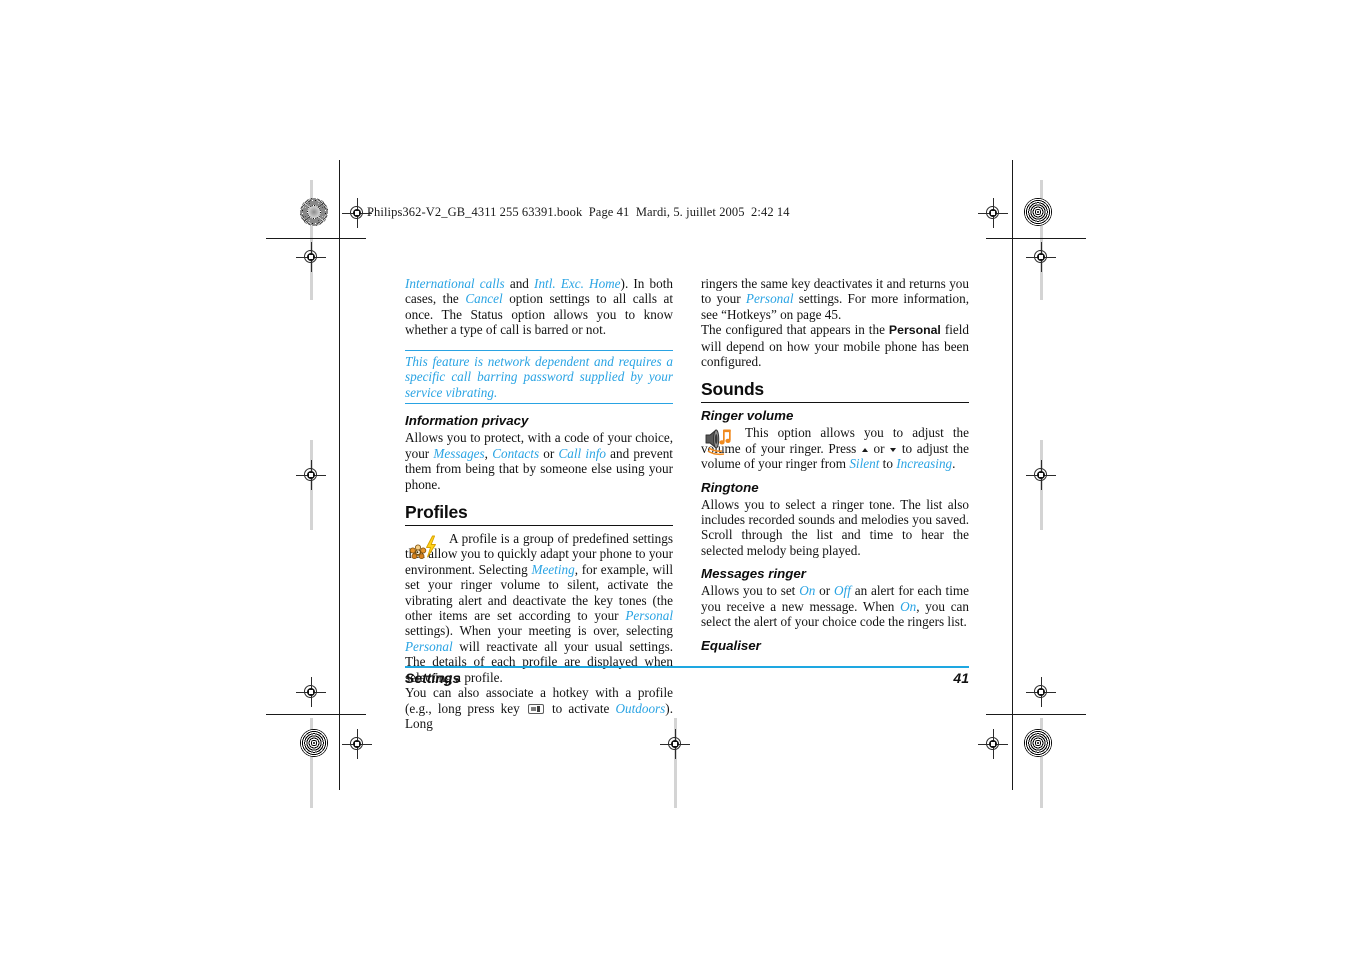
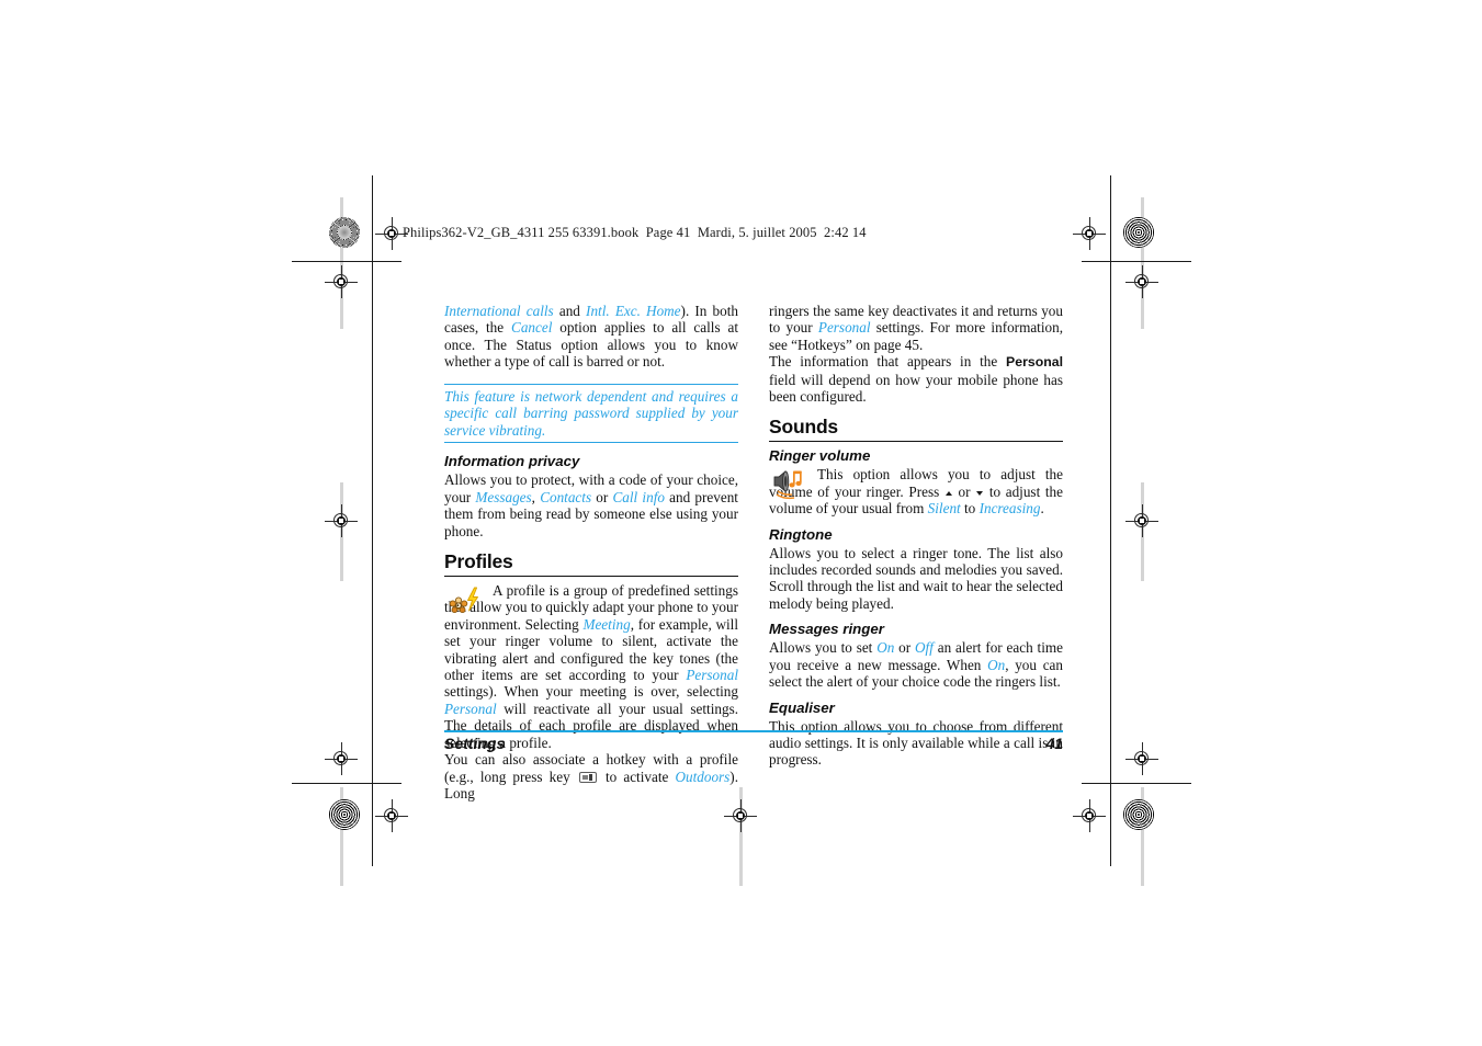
  Philips362-V2_GB_4311 255 63391.book Page 41 Mardi, 5. juillet 2005 2:42 14
- International calls and Intl. Exc. Home). In both cases, the Cancel option settings to all calls at once. The Status option allows you to know whether a type of call is barred or not.
+ International calls and Intl. Exc. Home). In both cases, the Cancel option applies to all calls at once. The Status option allows you to know whether a type of call is barred or not.
  This feature is network dependent and requires a specific call barring password supplied by your service vibrating.
  Information privacy
- Allows you to protect, with a code of your choice, your Messages, Contacts or Call info and prevent them from being that by someone else using your phone.
+ Allows you to protect, with a code of your choice, your Messages, Contacts or Call info and prevent them from being read by someone else using your phone.
  Profiles
- A profile is a group of predefined settings th allow you to quickly adapt your phone to your environment. Selecting Meeting, for example, will set your ringer volume to silent, activate the vibrating alert and deactivate the key tones (the other items are set according to your Personal settings). When your meeting is over, selecting Personal will reactivate all your usual settings. The details of each profile are displayed when selecting a profile.
+ A profile is a group of predefined settings th allow you to quickly adapt your phone to your environment. Selecting Meeting, for example, will set your ringer volume to silent, activate the vibrating alert and configured the key tones (the other items are set according to your Personal settings). When your meeting is over, selecting Personal will reactivate all your usual settings. The details of each profile are displayed when selecting a profile.
  You can also associate a hotkey with a profile (e.g., long press key to activate Outdoors). Long
  ringers the same key deactivates it and returns you to your Personal settings. For more information, see “Hotkeys” on page 45.
- The configured that appears in the Personal field will depend on how your mobile phone has been configured.
+ The information that appears in the Personal field will depend on how your mobile phone has been configured.
  Sounds
  Ringer volume
- This option allows you to adjust the voume of your ringer. Press or to adjust the volume of your ringer from Silent to Increasing.
+ This option allows you to adjust the voume of your ringer. Press or to adjust the volume of your usual from Silent to Increasing.
  Ringtone
- Allows you to select a ringer tone. The list also includes recorded sounds and melodies you saved. Scroll through the list and time to hear the selected melody being played.
+ Allows you to select a ringer tone. The list also includes recorded sounds and melodies you saved. Scroll through the list and wait to hear the selected melody being played.
  Messages ringer
  Allows you to set On or Off an alert for each time you receive a new message. When On, you can select the alert of your choice code the ringers list.
  Equaliser
+ This option allows you to choose from different audio settings. It is only available while a call is in progress.
  Settings
  41
